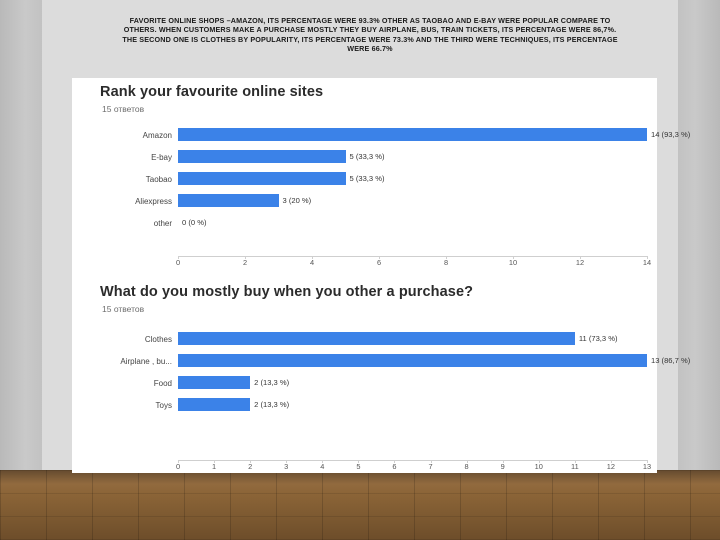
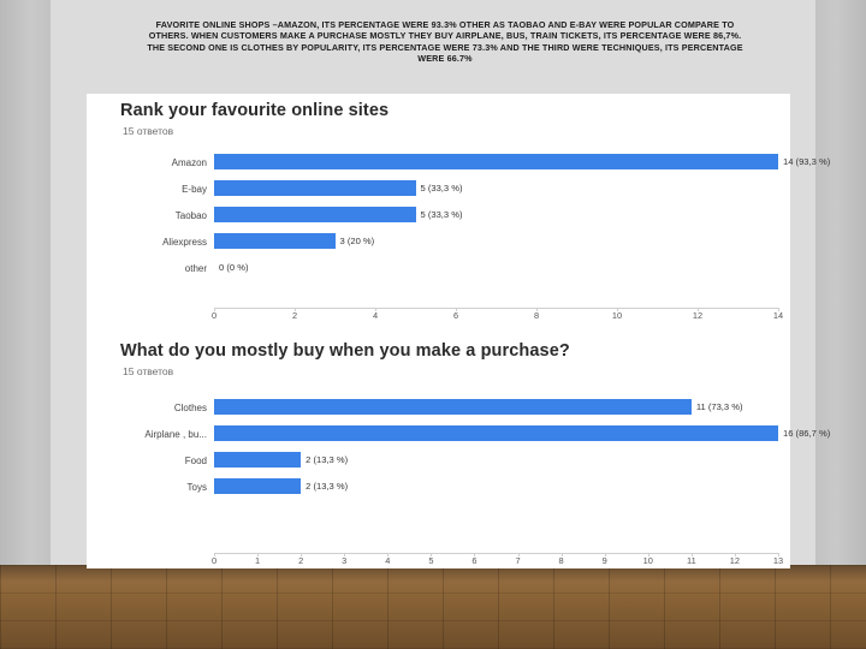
  FAVORITE ONLINE SHOPS –AMAZON, ITS PERCENTAGE WERE 93.3% OTHER AS TAOBAO AND E-BAY WERE POPULAR COMPARE TO OTHERS. WHEN CUSTOMERS MAKE A PURCHASE MOSTLY THEY BUY AIRPLANE, BUS, TRAIN TICKETS, ITS PERCENTAGE WERE 86,7%. THE SECOND ONE IS CLOTHES BY POPULARITY, ITS PERCENTAGE WERE 73.3% AND THE THIRD WERE TECHNIQUES, ITS PERCENTAGE WERE 66.7%
  Rank your favourite online sites
  15 ответов
  Amazon
  14 (93,3 %)
  E-bay
  5 (33,3 %)
  Taobao
  5 (33,3 %)
  Aliexpress
  3 (20 %)
  other
  0 (0 %)
  0
  2
  4
  6
  8
  10
  12
  14
- What do you mostly buy when you other a purchase?
+ What do you mostly buy when you make a purchase?
  15 ответов
  Clothes
  11 (73,3 %)
  Airplane , bu...
- 13 (86,7 %)
+ 16 (86,7 %)
  Food
  2 (13,3 %)
  Toys
  2 (13,3 %)
  0
  1
  2
  3
  4
  5
  6
  7
  8
  9
  10
  11
  12
  13
